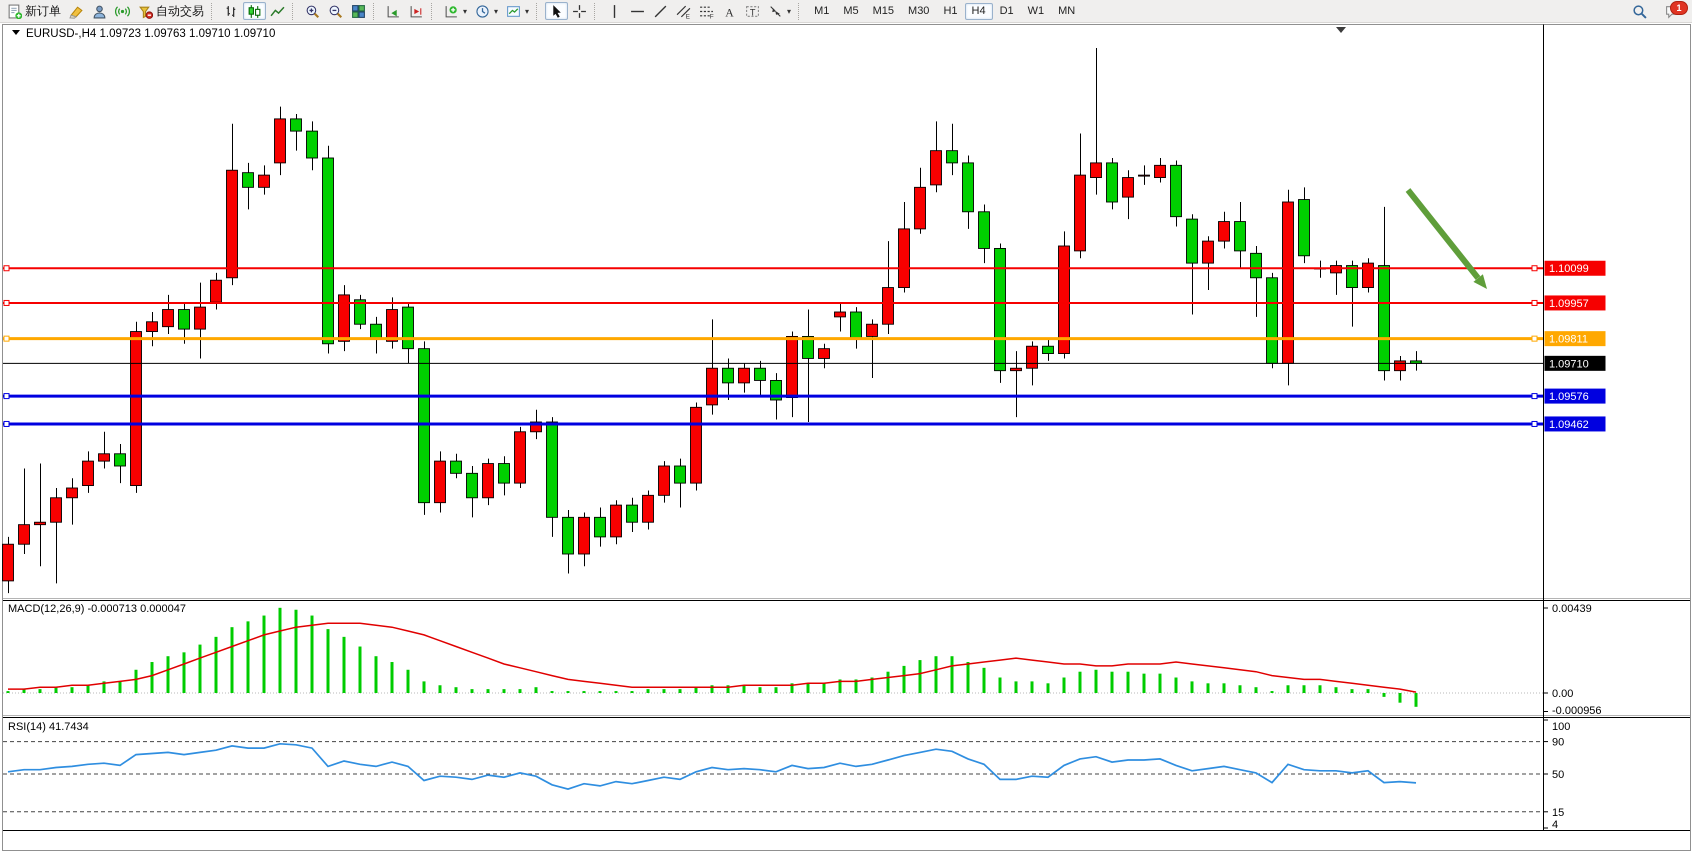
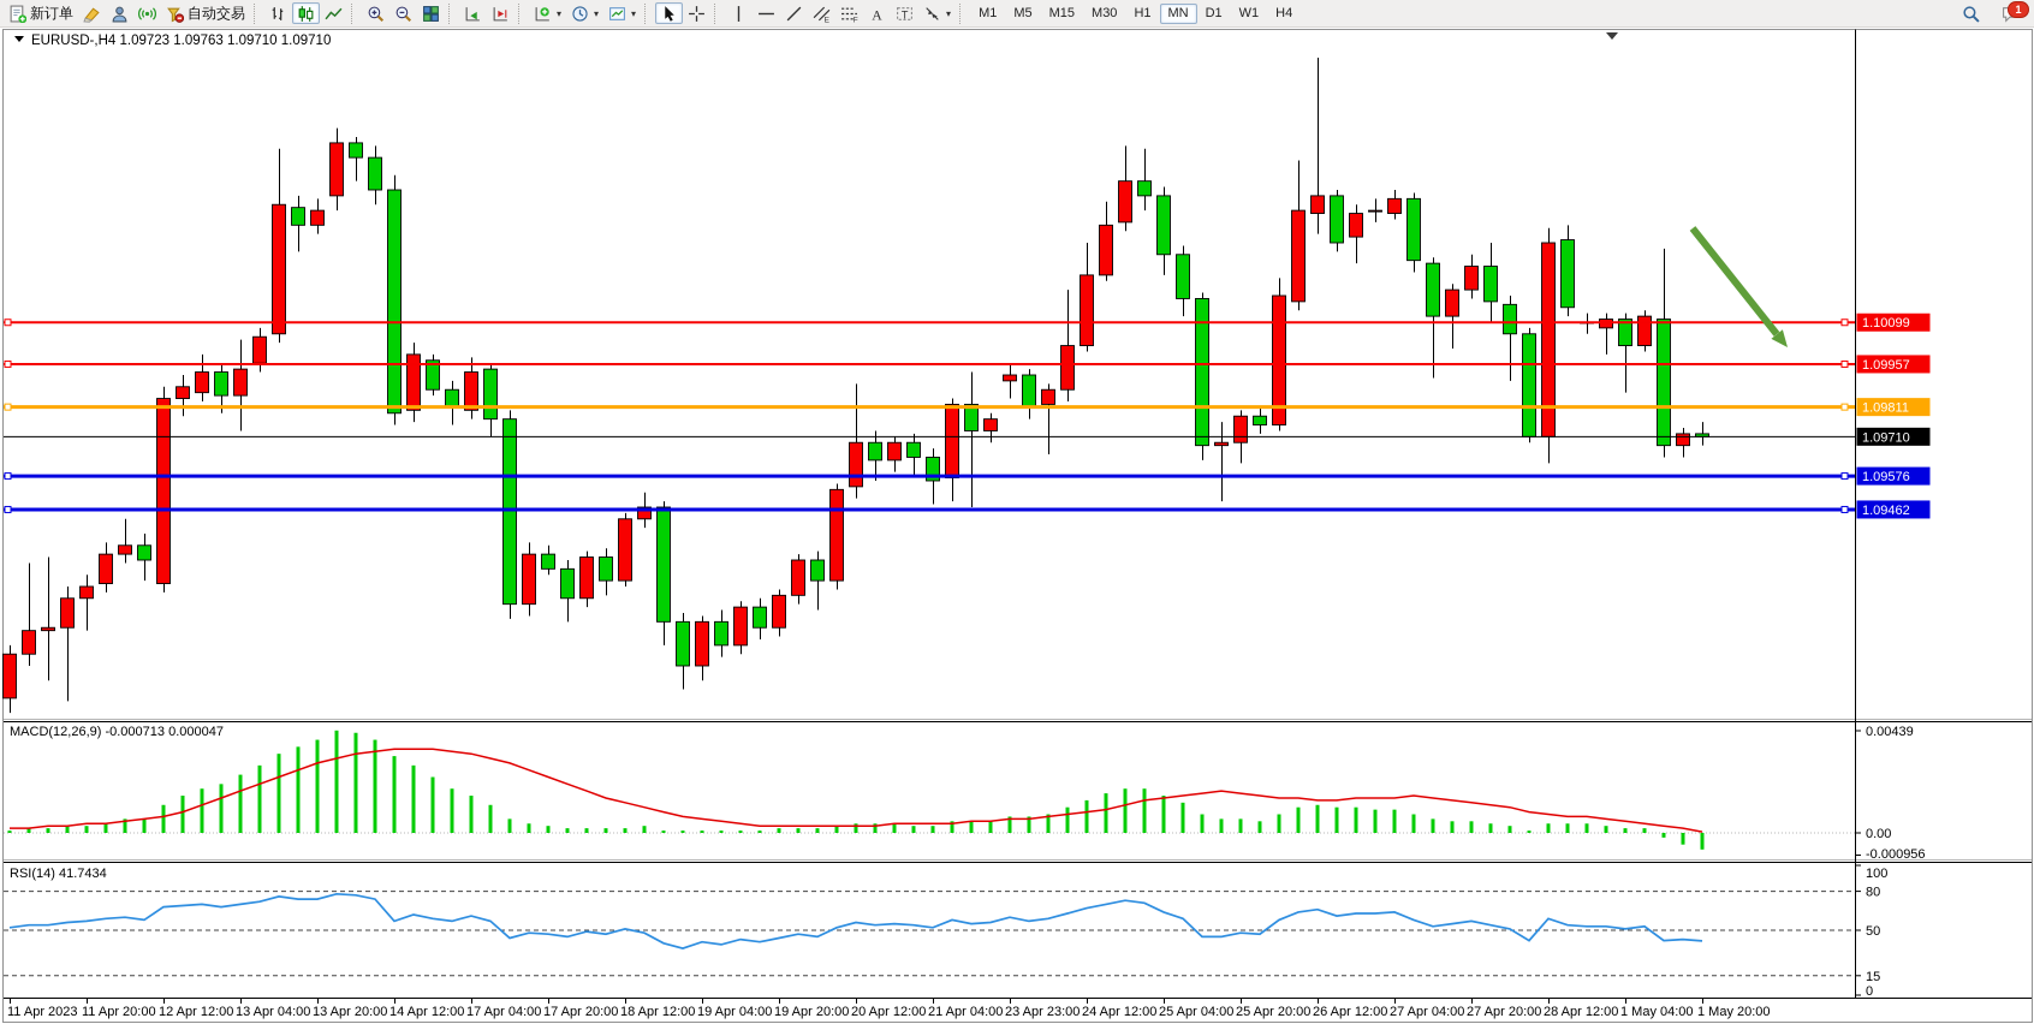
  0.00439
  0.00
  -0.000956
  100
- 90
+ 80
  50
  15
- 4
+ 0
+ 11 Apr 2023
+ 11 Apr 20:00
+ 12 Apr 12:00
+ 13 Apr 04:00
+ 13 Apr 20:00
+ 14 Apr 12:00
+ 17 Apr 04:00
+ 17 Apr 20:00
+ 18 Apr 12:00
+ 19 Apr 04:00
+ 19 Apr 20:00
+ 20 Apr 12:00
+ 21 Apr 04:00
+ 23 Apr 23:00
+ 24 Apr 12:00
+ 25 Apr 04:00
+ 25 Apr 20:00
+ 26 Apr 12:00
+ 27 Apr 04:00
+ 27 Apr 20:00
+ 28 Apr 12:00
+ 1 May 04:00
+ 1 May 20:00
  MACD(12,26,9) -0.000713 0.000047
  RSI(14) 41.7434
  1.10099
  1.09957
  1.09811
  1.09710
  1.09576
  1.09462
  EURUSD-,H4 1.09723 1.09763 1.09710 1.09710
  新订单
  自动交易
  ▾
  ▾
  ▾
  A
  T
  ▾
  M1
  M5
  M15
  M30
  H1
- H4
+ MN
  D1
  W1
- MN
+ H4
  1
